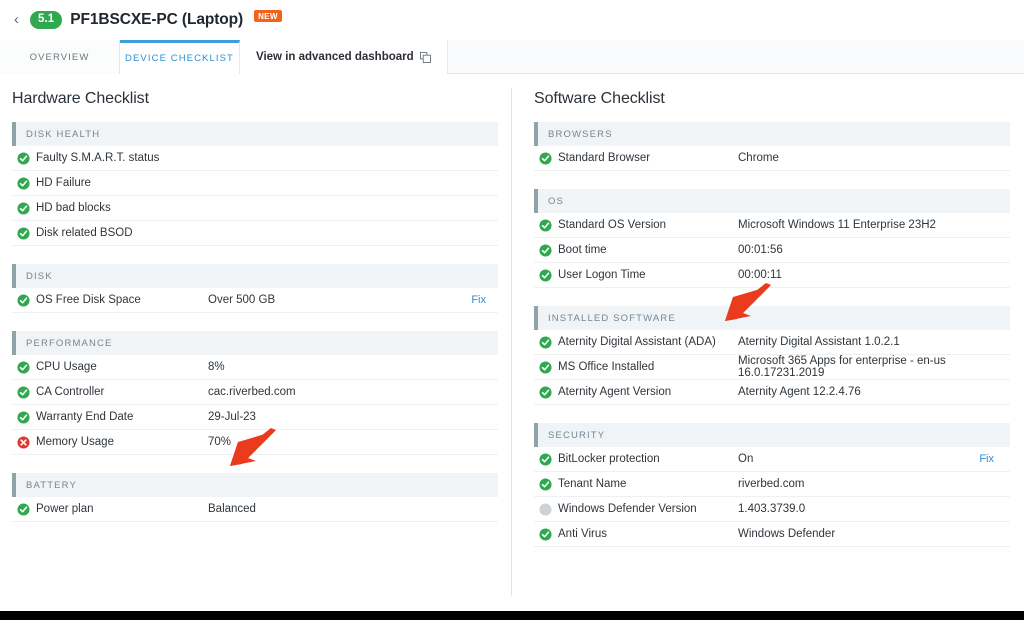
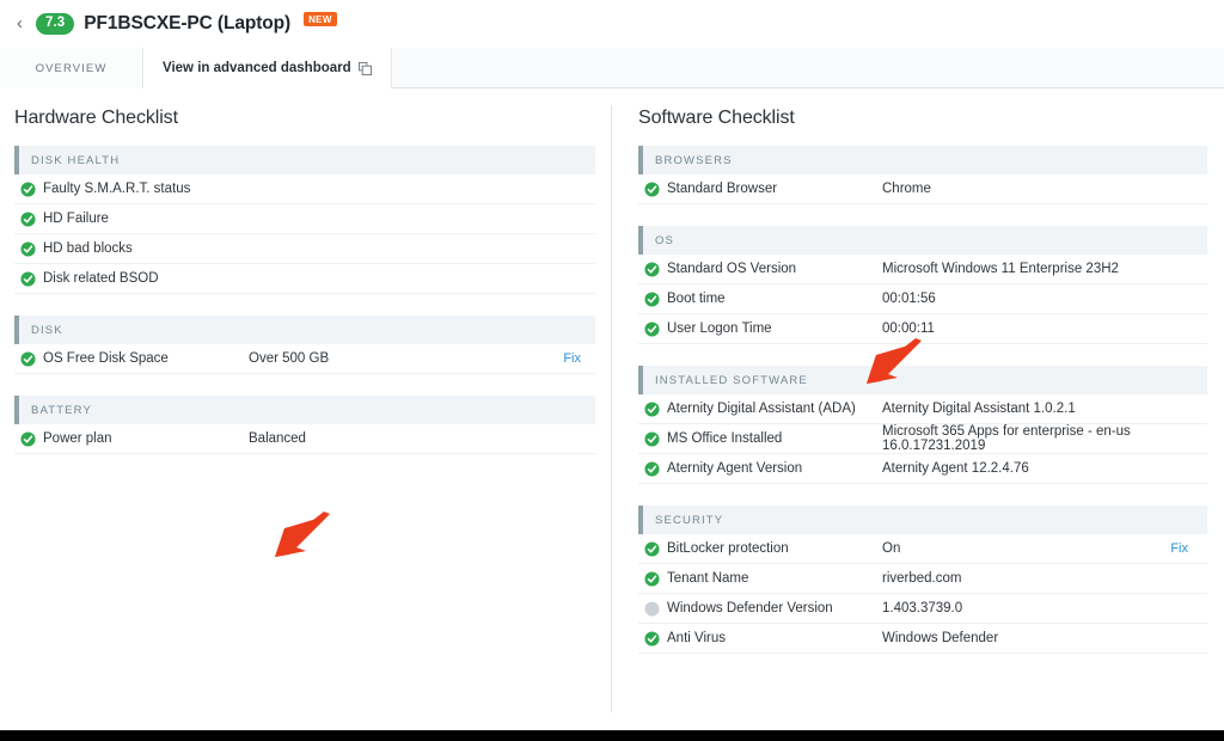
  ‹
- 5.1
+ 7.3
  PF1BSCXE-PC (Laptop)
  NEW
  OVERVIEW
- DEVICE CHECKLIST
  View in advanced dashboard
  Hardware Checklist
  DISK HEALTH
  Faulty S.M.A.R.T. status
  HD Failure
  HD bad blocks
  Disk related BSOD
  DISK
  OS Free Disk Space
  Over 500 GB
  Fix
- PERFORMANCE
- CPU Usage
- 8%
- CA Controller
- cac.riverbed.com
- Warranty End Date
- 29-Jul-23
- Memory Usage
- 70%
  BATTERY
  Power plan
  Balanced
  Software Checklist
  BROWSERS
  Standard Browser
  Chrome
  OS
  Standard OS Version
  Microsoft Windows 11 Enterprise 23H2
  Boot time
  00:01:56
  User Logon Time
  00:00:11
  INSTALLED SOFTWARE
  Aternity Digital Assistant (ADA)
  Aternity Digital Assistant 1.0.2.1
  MS Office Installed
  Microsoft 365 Apps for enterprise - en-us 16.0.17231.2019
  Aternity Agent Version
  Aternity Agent 12.2.4.76
  SECURITY
  BitLocker protection
  On
  Fix
  Tenant Name
  riverbed.com
  Windows Defender Version
  1.403.3739.0
  Anti Virus
  Windows Defender
